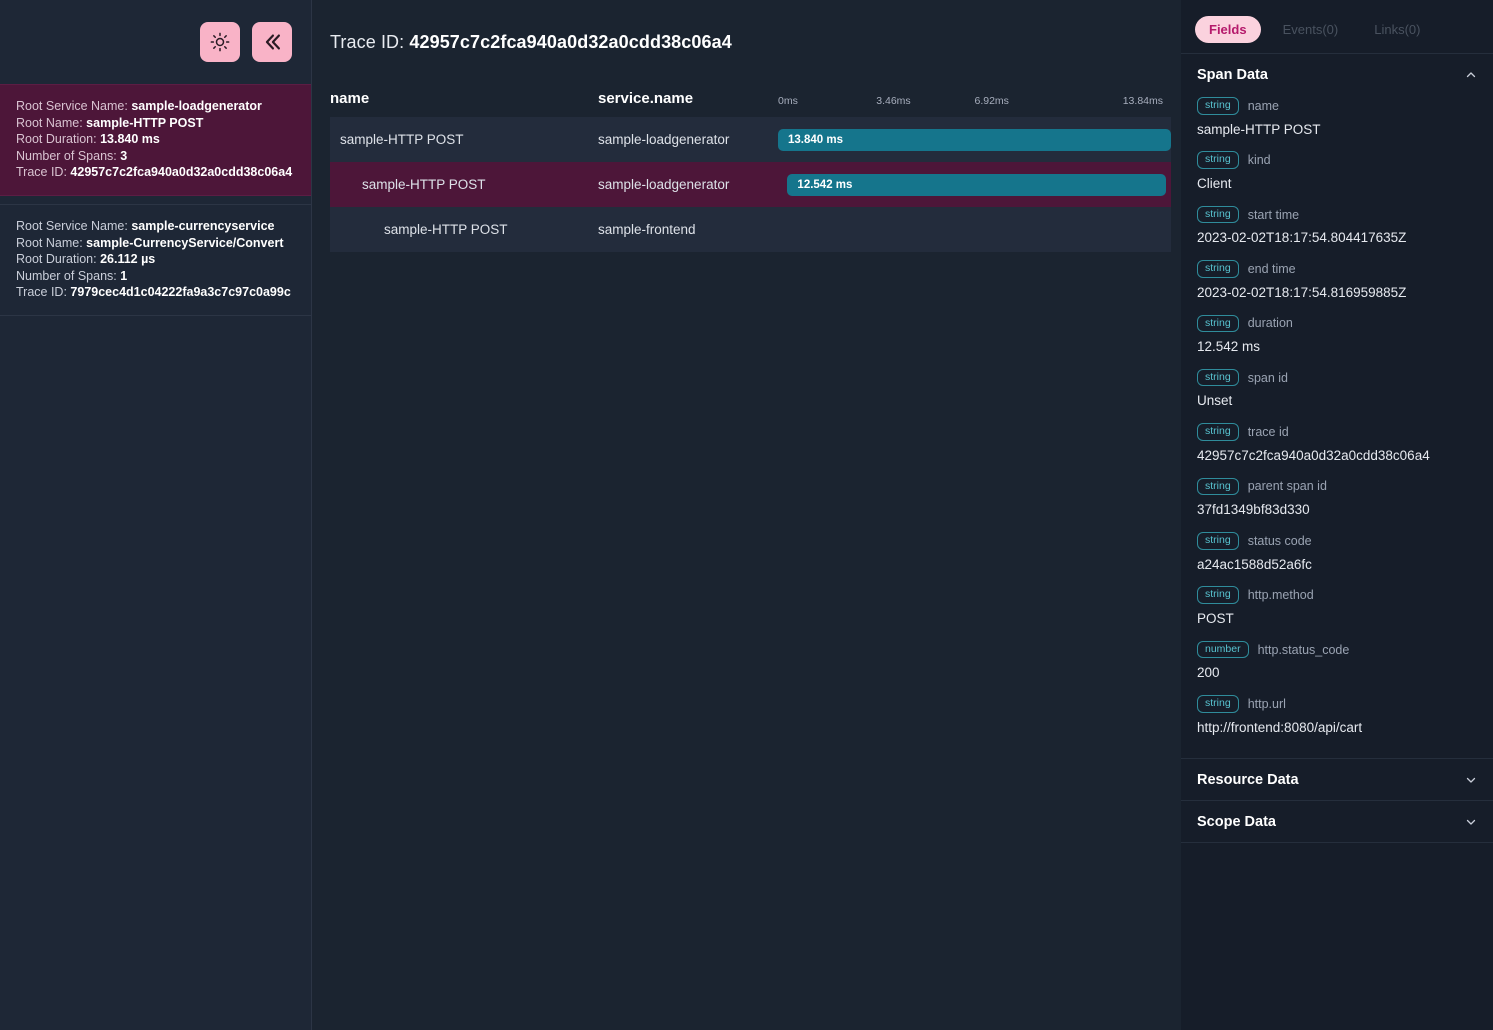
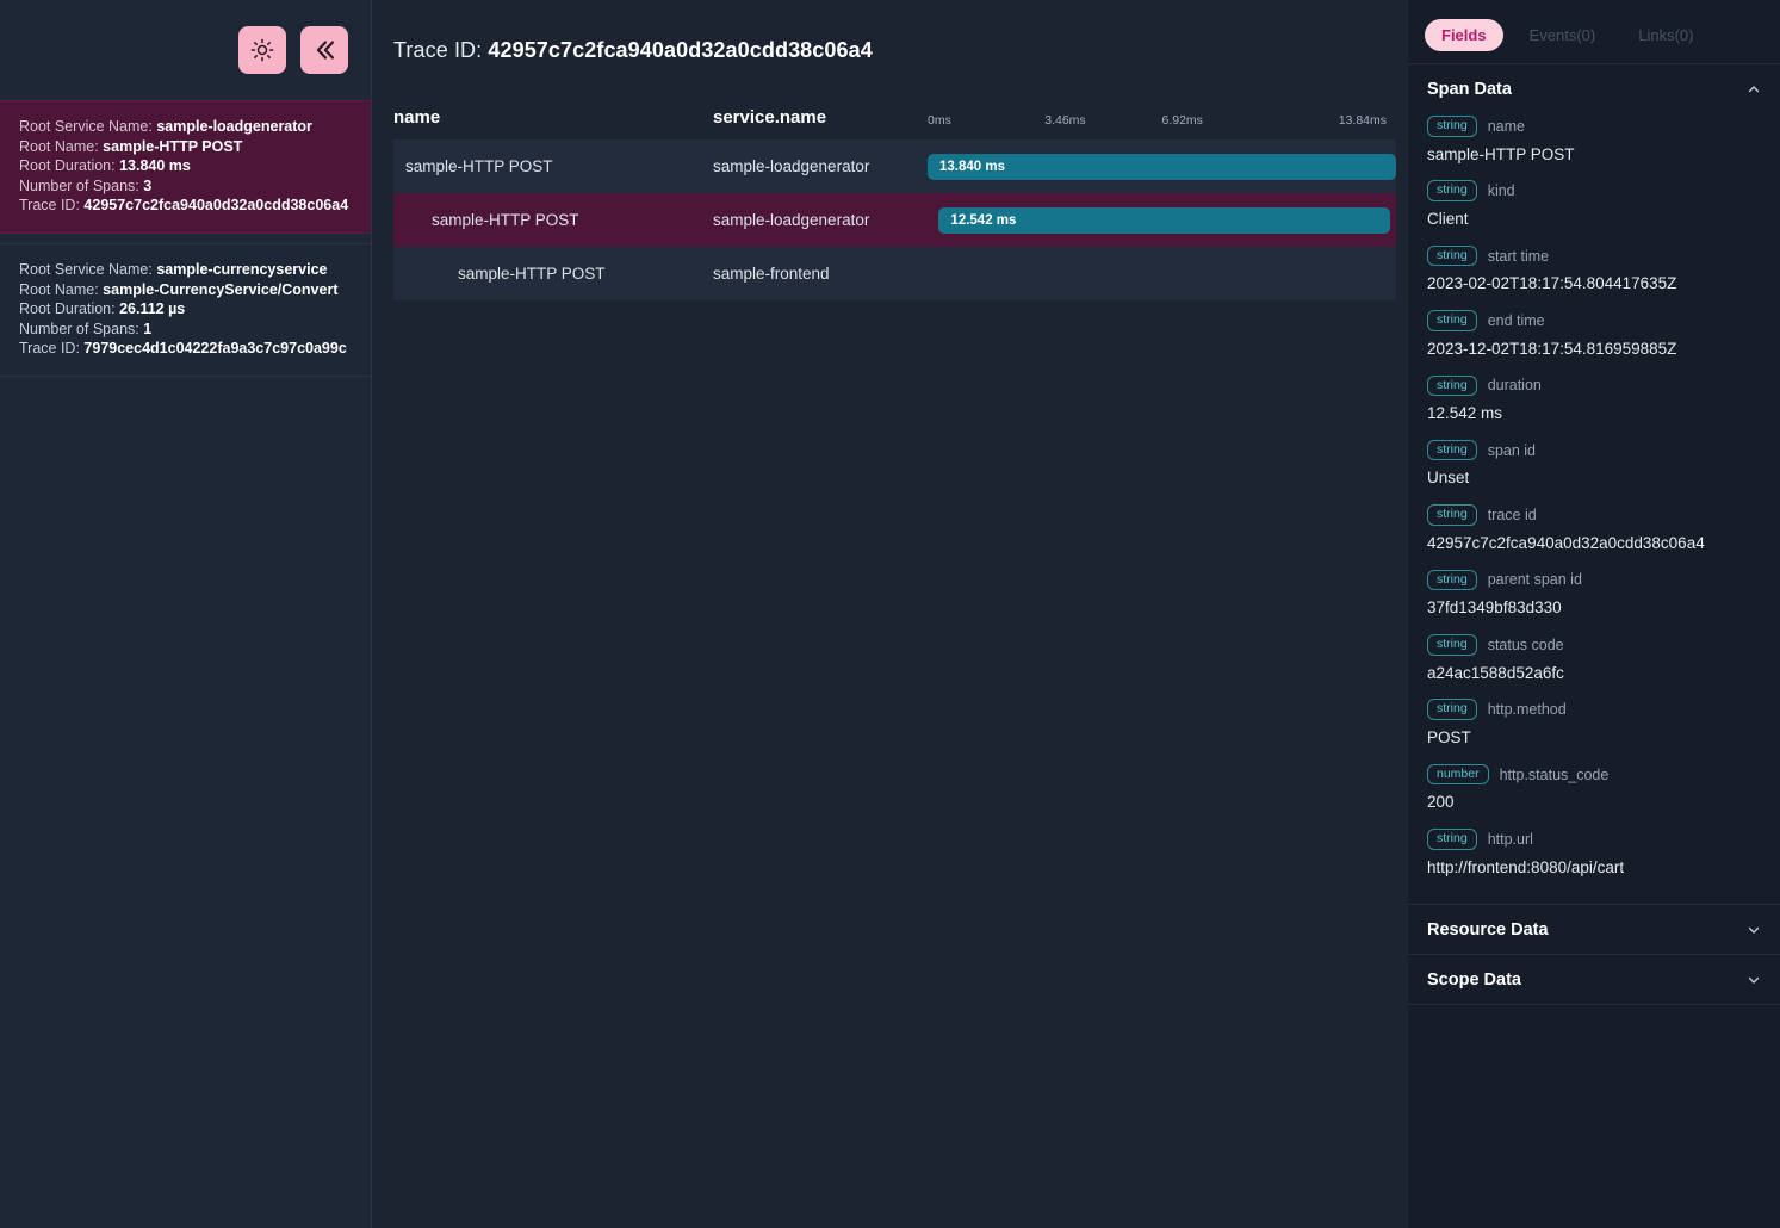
  Root Service Name: sample-loadgenerator
  Root Name: sample-HTTP POST
  Root Duration: 13.840 ms
  Number of Spans: 3
  Trace ID: 42957c7c2fca940a0d32a0cdd38c06a4
  Root Service Name: sample-currencyservice
  Root Name: sample-CurrencyService/Convert
  Root Duration: 26.112 µs
  Number of Spans: 1
  Trace ID: 7979cec4d1c04222fa9a3c7c97c0a99c
  Trace ID: 42957c7c2fca940a0d32a0cdd38c06a4
  name
  service.name
  0ms
  3.46ms
  6.92ms
  13.84ms
  sample-HTTP POST
  sample-loadgenerator
  13.840 ms
  sample-HTTP POST
  sample-loadgenerator
  12.542 ms
  sample-HTTP POST
  sample-frontend
  Fields
  Events(0)
  Links(0)
  Span Data
  string
  name
  sample-HTTP POST
  string
  kind
  Client
  string
  start time
  2023-02-02T18:17:54.804417635Z
  string
  end time
- 2023-02-02T18:17:54.816959885Z
+ 2023-12-02T18:17:54.816959885Z
  string
  duration
  12.542 ms
  string
  span id
  Unset
  string
  trace id
  42957c7c2fca940a0d32a0cdd38c06a4
  string
  parent span id
  37fd1349bf83d330
  string
  status code
  a24ac1588d52a6fc
  string
  http.method
  POST
  number
  http.status_code
  200
  string
  http.url
  http://frontend:8080/api/cart
  Resource Data
  Scope Data
